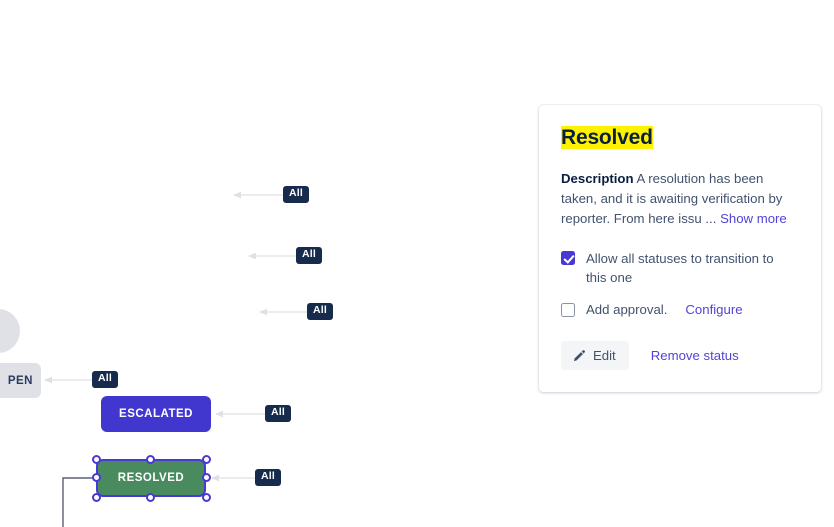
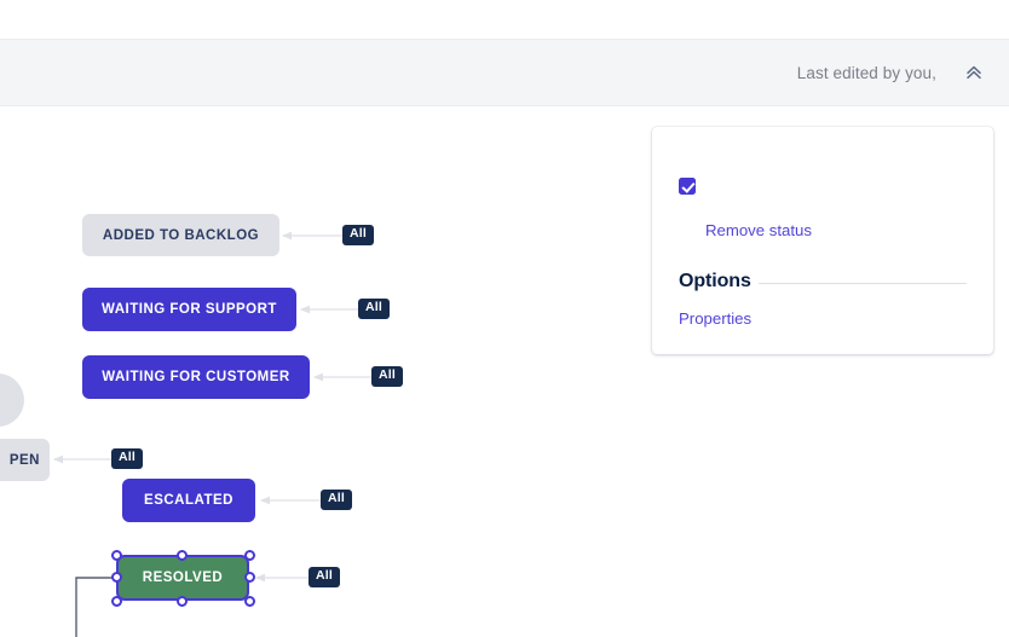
+ Last edited by you,
+ ADDED TO BACKLOG
+ WAITING FOR SUPPORT
+ WAITING FOR CUSTOMER
  PEN
  ESCALATED
  RESOLVED
  All
  All
  All
  All
  All
  All
- Resolved
- Description A resolution has been taken, and it is awaiting verification by reporter. From here issu ... Show more
- Allow all statuses to transition to this one
- Add approval.
- Configure
- Edit
  Remove status
+ Options
+ Properties
